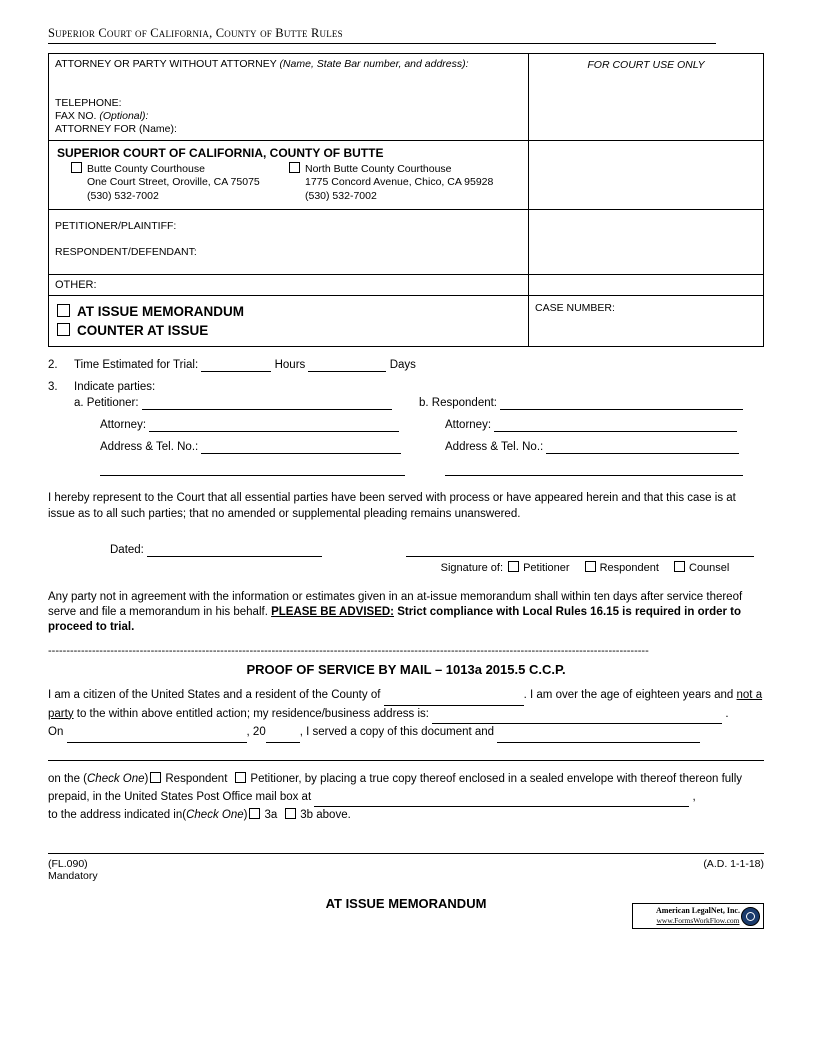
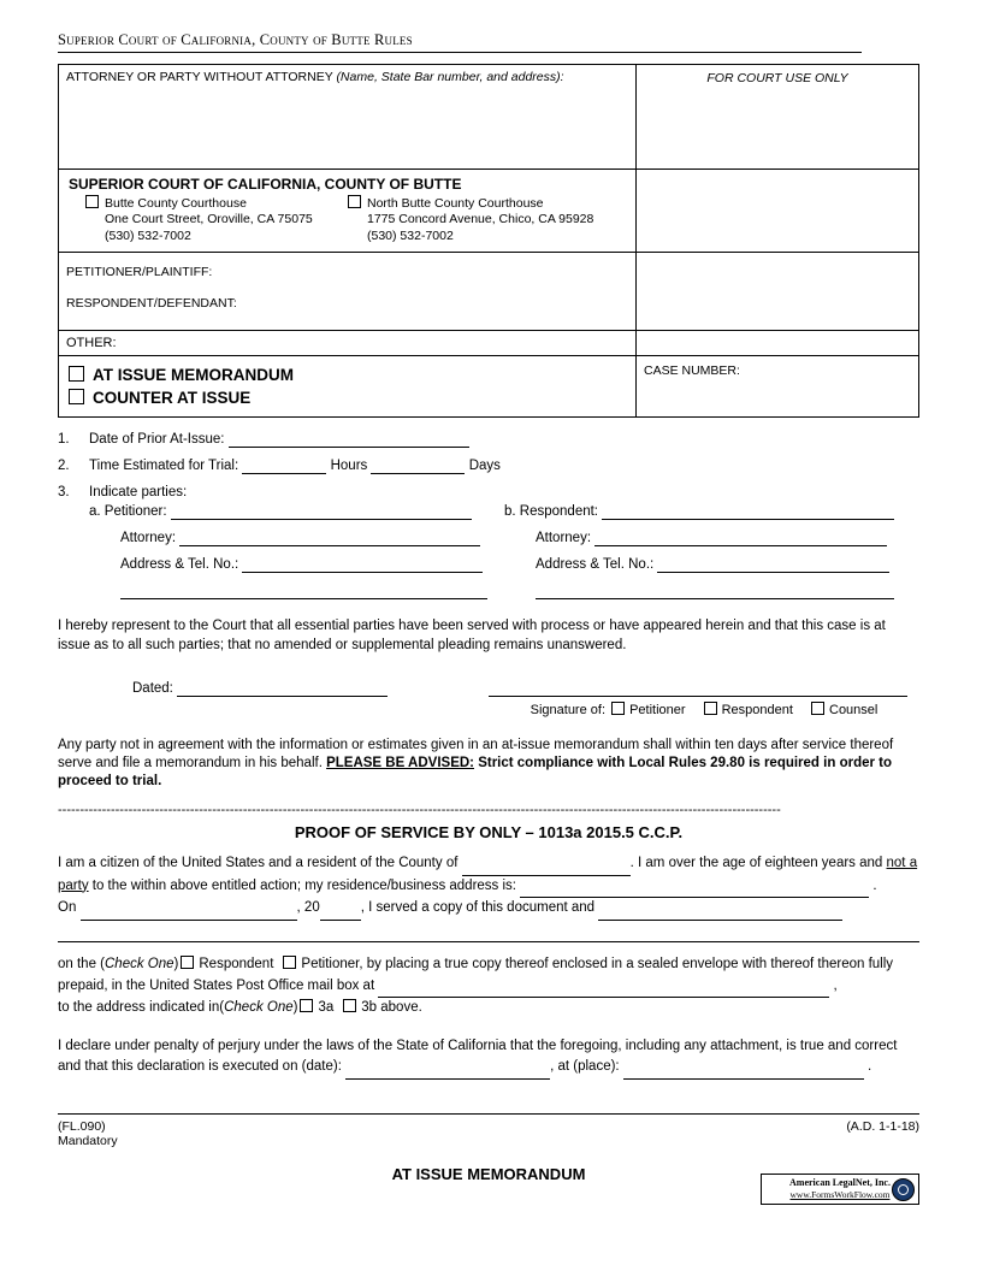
  Superior Court of California, County of Butte Rules
  ATTORNEY OR PARTY WITHOUT ATTORNEY (Name, State Bar number, and address):
- TELEPHONE:
- FAX NO. (Optional):
- ATTORNEY FOR (Name):
  FOR COURT USE ONLY
  SUPERIOR COURT OF CALIFORNIA, COUNTY OF BUTTE
  Butte County Courthouse
  One Court Street, Oroville, CA 75075
  (530) 532-7002
  North Butte County Courthouse
  1775 Concord Avenue, Chico, CA 95928
  (530) 532-7002
  PETITIONER/PLAINTIFF:
  RESPONDENT/DEFENDANT:
  OTHER:
  AT ISSUE MEMORANDUM
  COUNTER AT ISSUE
  CASE NUMBER:
+ 1.
+ Date of Prior At-Issue:
  2.
  Time Estimated for Trial: Hours Days
  3.
  Indicate parties:
  a. Petitioner:
  b. Respondent:
  Attorney:
  Attorney:
  Address & Tel. No.:
  Address & Tel. No.:
  I hereby represent to the Court that all essential parties have been served with process or have appeared herein and that this case is at issue as to all such parties; that no amended or supplemental pleading remains unanswered.
  Dated:
  Signature of: Petitioner Respondent Counsel
- Any party not in agreement with the information or estimates given in an at-issue memorandum shall within ten days after service thereof serve and file a memorandum in his behalf. PLEASE BE ADVISED: Strict compliance with Local Rules 16.15 is required in order to proceed to trial.
+ Any party not in agreement with the information or estimates given in an at-issue memorandum shall within ten days after service thereof serve and file a memorandum in his behalf. PLEASE BE ADVISED: Strict compliance with Local Rules 29.80 is required in order to proceed to trial.
  --------------------------------------------------------------------------------------------------------------------------------------------------------------------
- PROOF OF SERVICE BY MAIL – 1013a 2015.5 C.C.P.
+ PROOF OF SERVICE BY ONLY – 1013a 2015.5 C.C.P.
  I am a citizen of the United States and a resident of the County of . I am over the age of eighteen years and not a
  party to the within above entitled action; my residence/business address is: .
  On , 20 , I served a copy of this document and
  on the (Check One) Respondent Petitioner, by placing a true copy thereof enclosed in a sealed envelope with thereof thereon fully prepaid, in the United States Post Office mail box at ,
  to the address indicated in(Check One) 3a 3b above.
+ I declare under penalty of perjury under the laws of the State of California that the foregoing, including any attachment, is true and correct and that this declaration is executed on (date): , at (place): .
  (FL.090)
  Mandatory
  (A.D. 1-1-18)
  AT ISSUE MEMORANDUM
  American LegalNet, Inc.
  www.FormsWorkFlow.com
